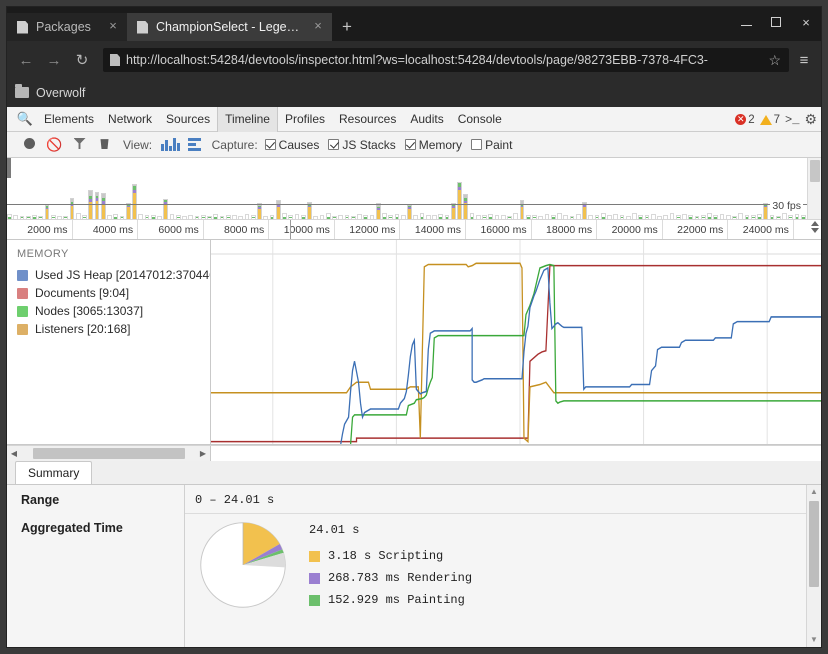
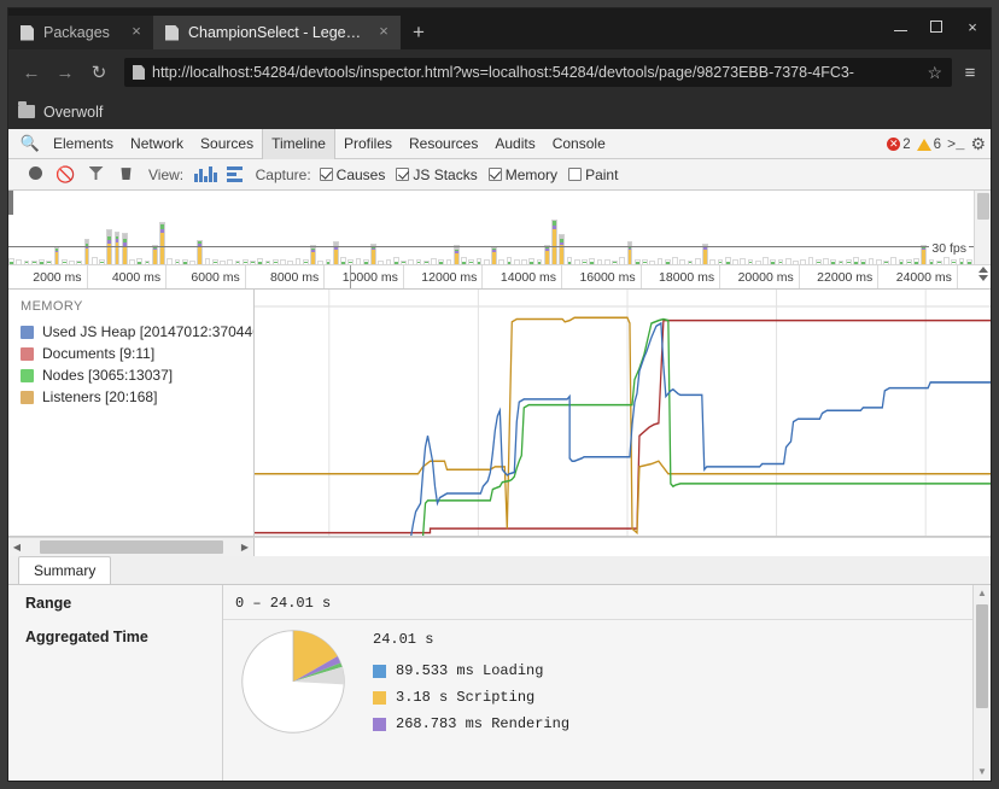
  Packages
  ×
  ChampionSelect - Legend
  ×
  +
  ×
  ←
  →
  ↻
  http://localhost:54284/devtools/inspector.html?ws=localhost:54284/devtools/page/98273EBB-7378-4FC3-
  ☆
  ≡
  Overwolf
  🔍
  Elements
  Network
  Sources
  Timeline
  Profiles
  Resources
  Audits
  Console
  ✕
  2
- 7
+ 6
  >_
  ⚙
  🚫
  View:
  Capture:
  Causes
  JS Stacks
  Memory
  Paint
  30 fps
  24000 ms
  22000 ms
  20000 ms
  18000 ms
  16000 ms
  14000 ms
  12000 ms
  10000 ms
  8000 ms
  6000 ms
  4000 ms
  2000 ms
  MEMORY
  Used JS Heap [20147012:37044
- Documents [9:04]
+ Documents [9:11]
  Nodes [3065:13037]
  Listeners [20:168]
  ◀
  ▶
  Summary
  Range
  Aggregated Time
  0 – 24.01 s
  24.01 s
+ 89.533 ms Loading
  3.18 s Scripting
  268.783 ms Rendering
- 152.929 ms Painting
  ▲
  ▼
